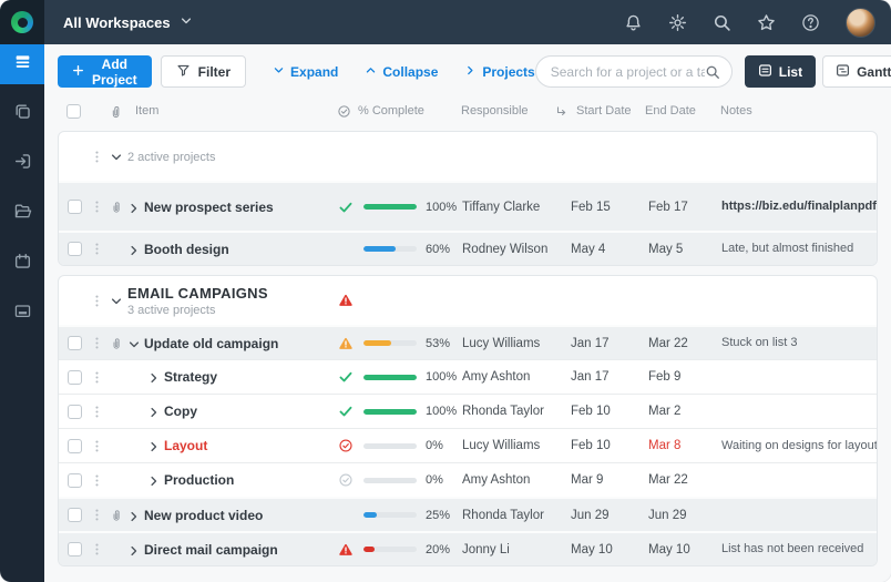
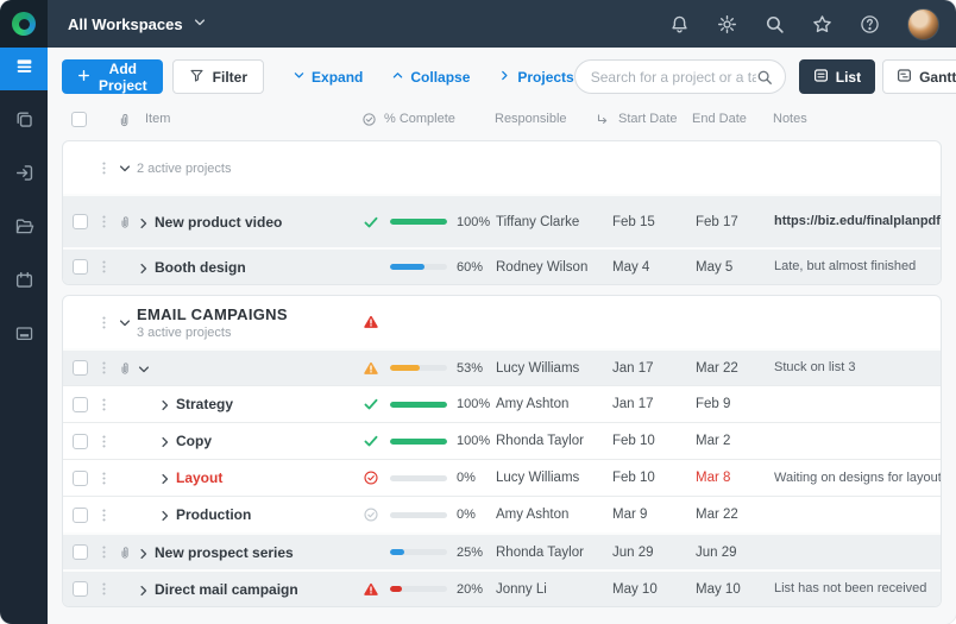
  All Workspaces
  Add Project
  Filter
  Expand
  Collapse
  Projects
  Search for a project or a ta
  List
  Gantt
  Item
  % Complete
  Responsible
  Start Date
  End Date
  Notes
  2 active projects
- New prospect series
+ New product video
  100%
  Tiffany Clarke
  Feb 15
  Feb 17
  https://biz.edu/finalplanpdf
  Booth design
  60%
  Rodney Wilson
  May 4
  May 5
  Late, but almost finished
  EMAIL CAMPAIGNS
  3 active projects
- Update old campaign
  53%
  Lucy Williams
  Jan 17
  Mar 22
  Stuck on list 3
  Strategy
  100%
  Amy Ashton
  Jan 17
  Feb 9
  Copy
  100%
  Rhonda Taylor
  Feb 10
  Mar 2
  Layout
  0%
  Lucy Williams
  Feb 10
  Mar 8
  Waiting on designs for layout
  Production
  0%
  Amy Ashton
  Mar 9
  Mar 22
- New product video
+ New prospect series
  25%
  Rhonda Taylor
  Jun 29
  Jun 29
  Direct mail campaign
  20%
  Jonny Li
  May 10
  May 10
  List has not been received
